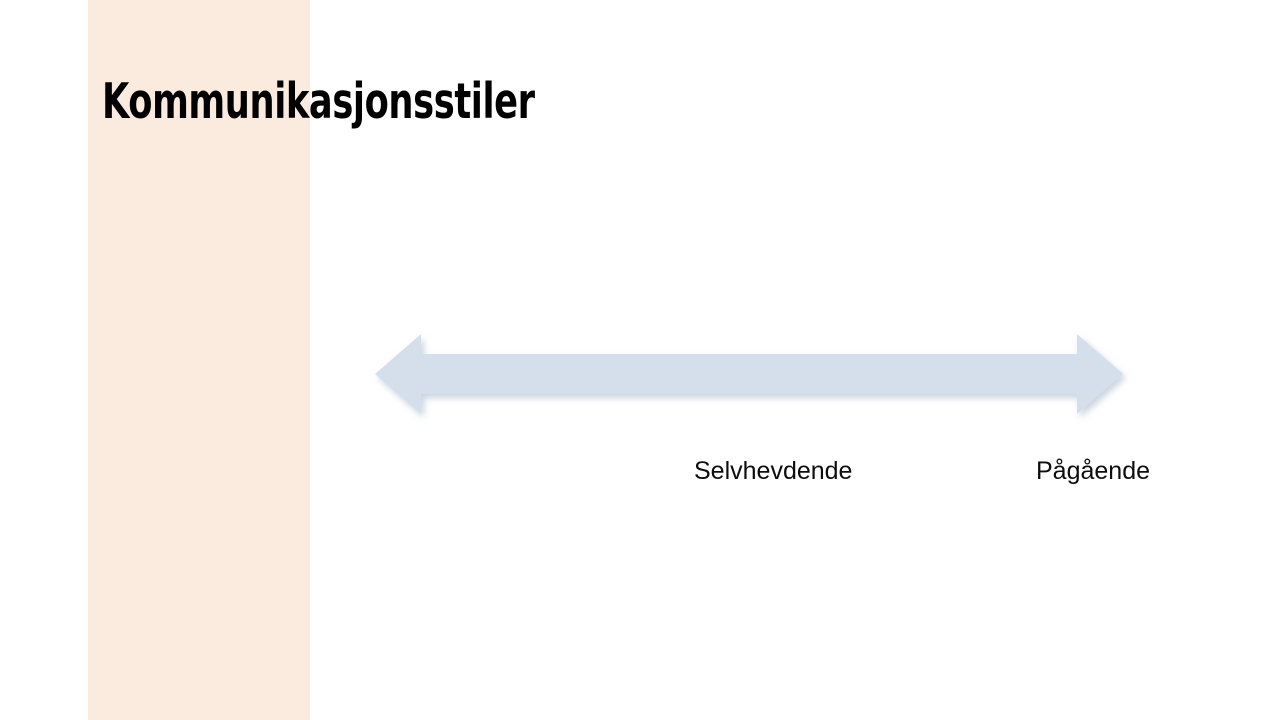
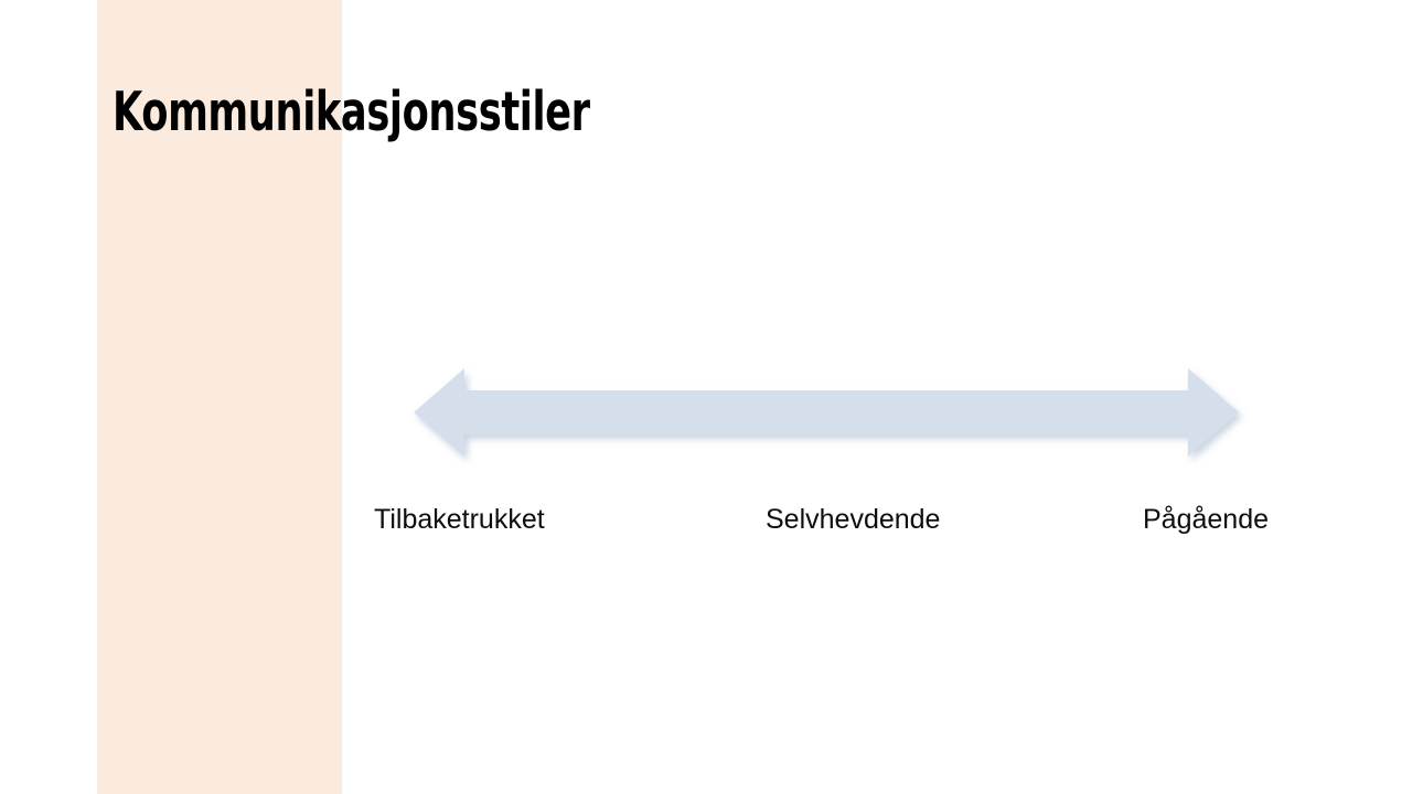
  Kommunikasjonsstiler
+ Tilbaketrukket
  Selvhevdende
  Pågående
